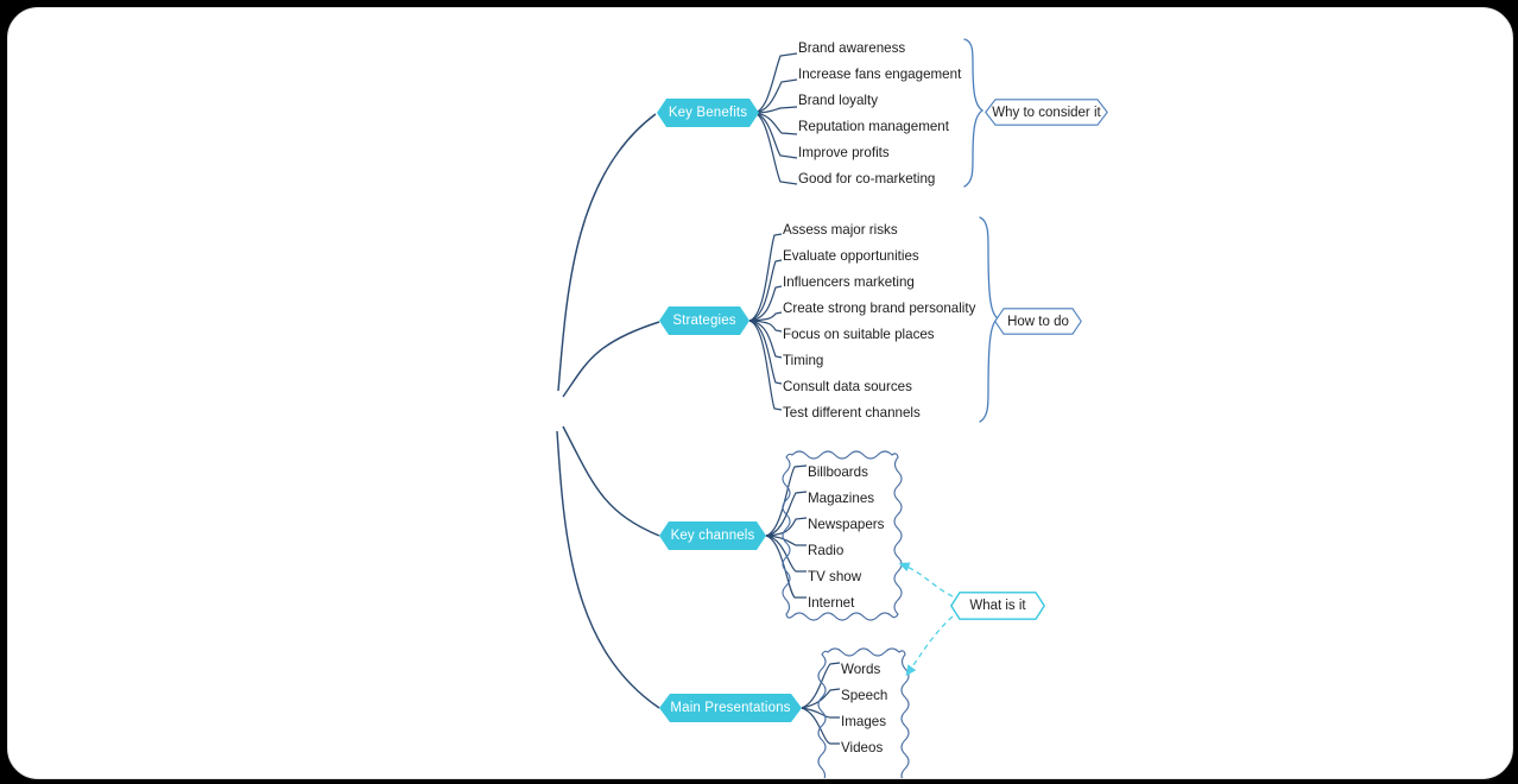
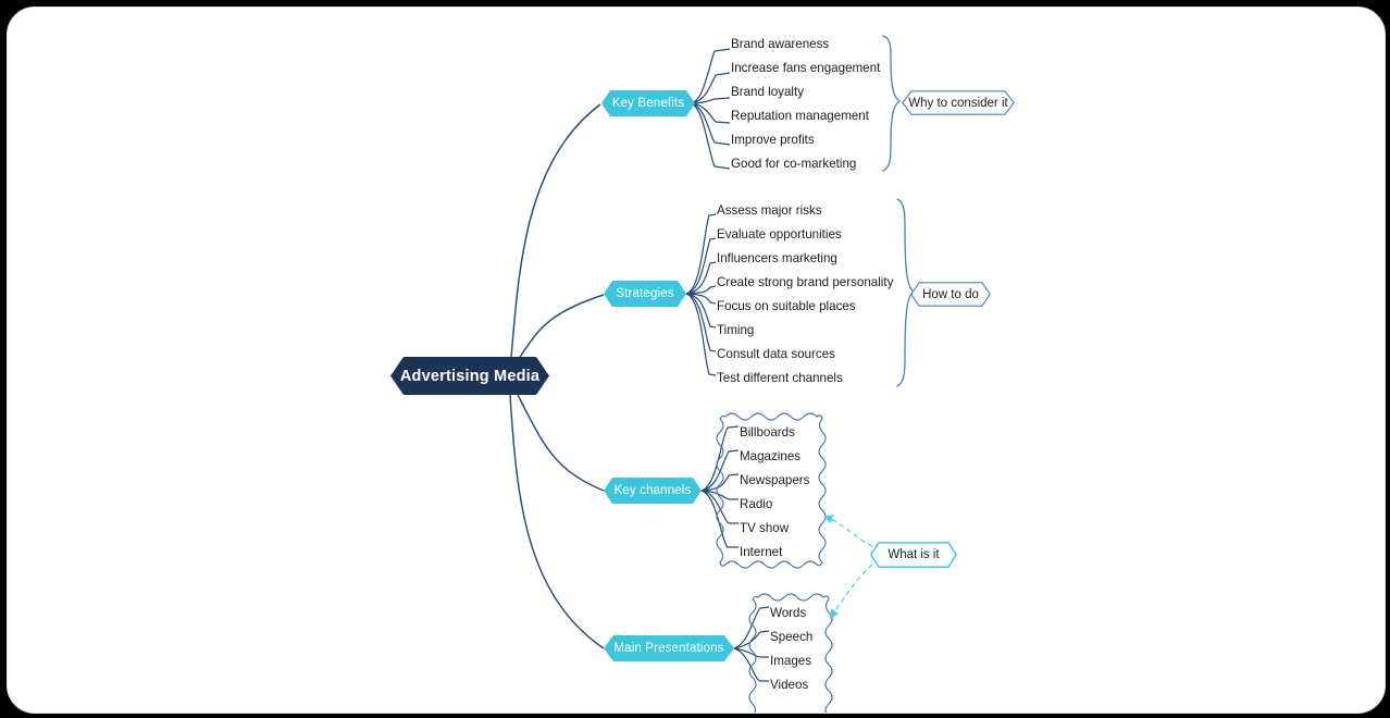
+ Advertising Media
  Key Benefits
  Strategies
  Key channels
  Main Presentations
  Why to consider it
  How to do
  What is it
  Brand awareness
  Increase fans engagement
  Brand loyalty
  Reputation management
  Improve profits
  Good for co-marketing
  Assess major risks
  Evaluate opportunities
  Influencers marketing
  Create strong brand personality
  Focus on suitable places
  Timing
  Consult data sources
  Test different channels
  Billboards
  Magazines
  Newspapers
  Radio
  TV show
  Internet
  Words
  Speech
  Images
  Videos
